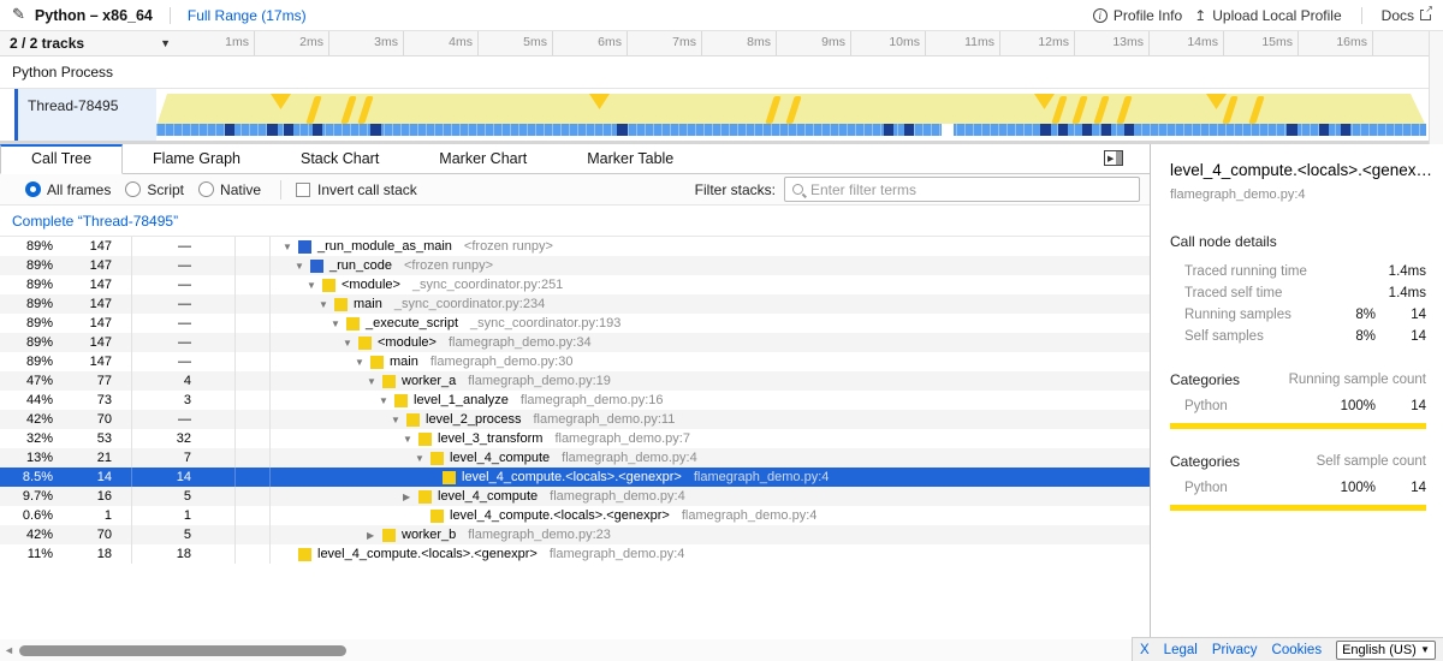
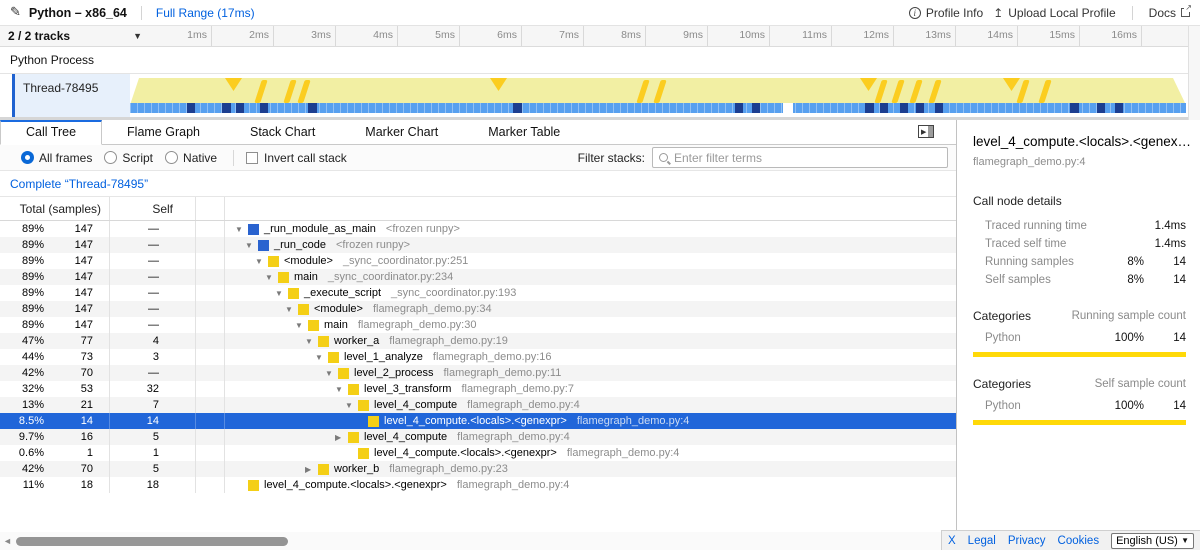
  ✎
  Python – x86_64
  Full Range (17ms)
  i
  Profile Info
  ↥
  Upload Local Profile
  Docs
  2 / 2 tracks
  ▼
  1ms
  2ms
  3ms
  4ms
  5ms
  6ms
  7ms
  8ms
  9ms
  10ms
  11ms
  12ms
  13ms
  14ms
  15ms
  16ms
  Python Process
  Thread-78495
  Call Tree
  Flame Graph
  Stack Chart
  Marker Chart
  Marker Table
  All frames
  Script
  Native
  Invert call stack
  Filter stacks:
  Enter filter terms
  Complete “Thread-78495”
+ Total (samples)
+ Self
  89%
  147
  —
  ▼
  _run_module_as_main
  <frozen runpy>
  89%
  147
  —
  ▼
  _run_code
  <frozen runpy>
  89%
  147
  —
  ▼
  <module>
  _sync_coordinator.py:251
  89%
  147
  —
  ▼
  main
  _sync_coordinator.py:234
  89%
  147
  —
  ▼
  _execute_script
  _sync_coordinator.py:193
  89%
  147
  —
  ▼
  <module>
  flamegraph_demo.py:34
  89%
  147
  —
  ▼
  main
  flamegraph_demo.py:30
  47%
  77
  4
  ▼
  worker_a
  flamegraph_demo.py:19
  44%
  73
  3
  ▼
  level_1_analyze
  flamegraph_demo.py:16
  42%
  70
  —
  ▼
  level_2_process
  flamegraph_demo.py:11
  32%
  53
  32
  ▼
  level_3_transform
  flamegraph_demo.py:7
  13%
  21
  7
  ▼
  level_4_compute
  flamegraph_demo.py:4
  8.5%
  14
  14
  level_4_compute.<locals>.<genexpr>
  flamegraph_demo.py:4
  9.7%
  16
  5
  ▶
  level_4_compute
  flamegraph_demo.py:4
  0.6%
  1
  1
  level_4_compute.<locals>.<genexpr>
  flamegraph_demo.py:4
  42%
  70
  5
  ▶
  worker_b
  flamegraph_demo.py:23
  11%
  18
  18
  level_4_compute.<locals>.<genexpr>
  flamegraph_demo.py:4
  ◄
  level_4_compute.<locals>.<genex…
  flamegraph_demo.py:4
  Call node details
  Traced running time
  1.4ms
  Traced self time
  1.4ms
  Running samples
  8%
  14
  Self samples
  8%
  14
  Categories
  Running sample count
  Python
  100%
  14
  Categories
  Self sample count
  Python
  100%
  14
  X
  Legal
  Privacy
  Cookies
  English (US)
  ▼
